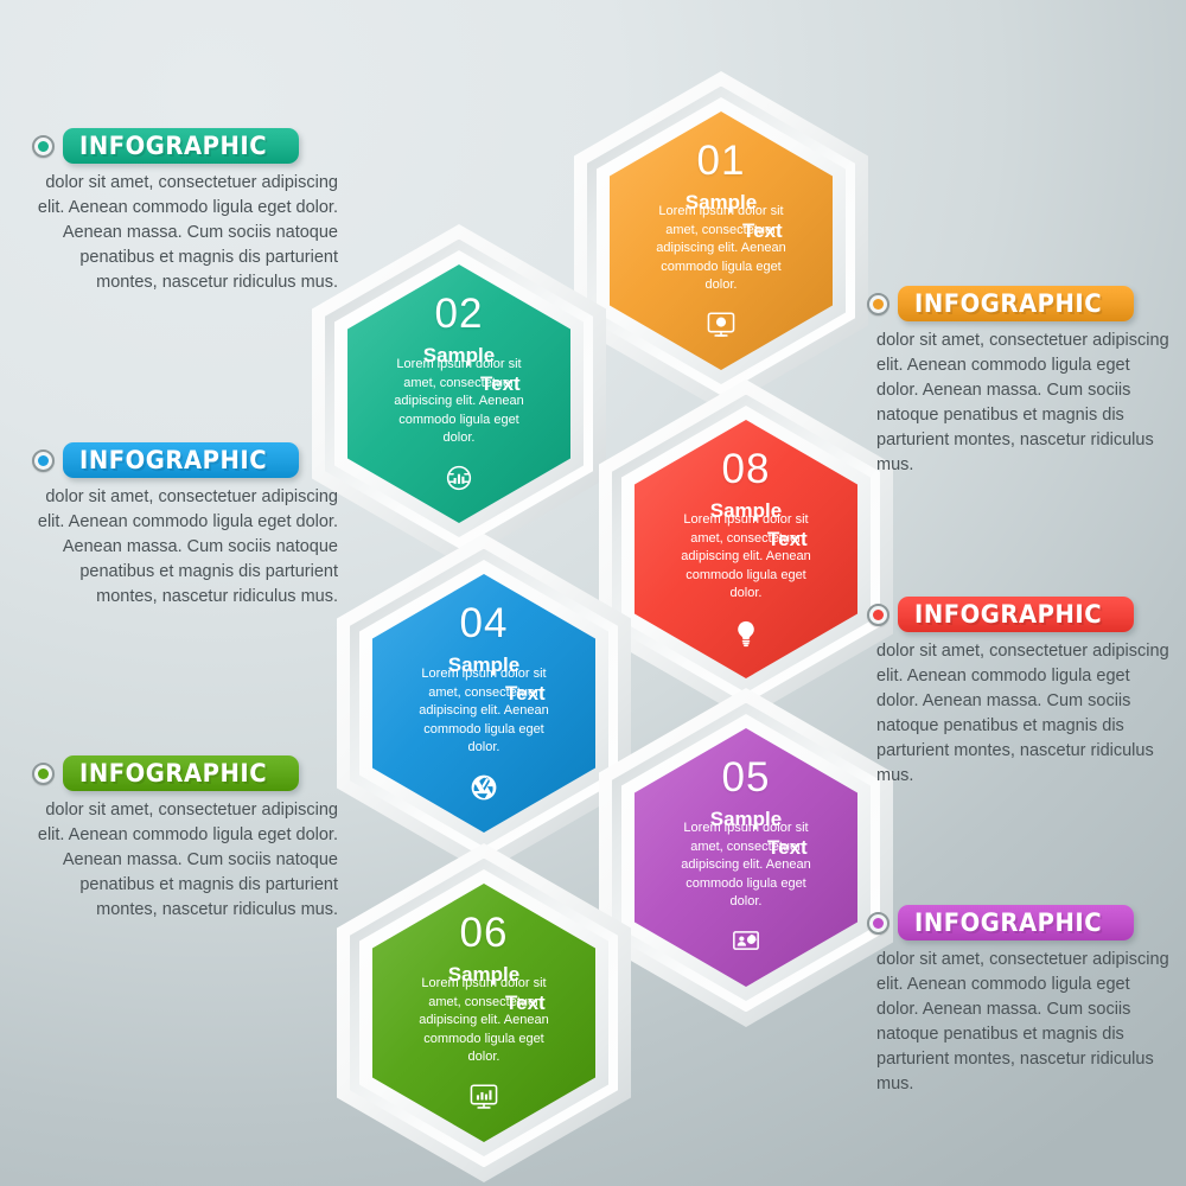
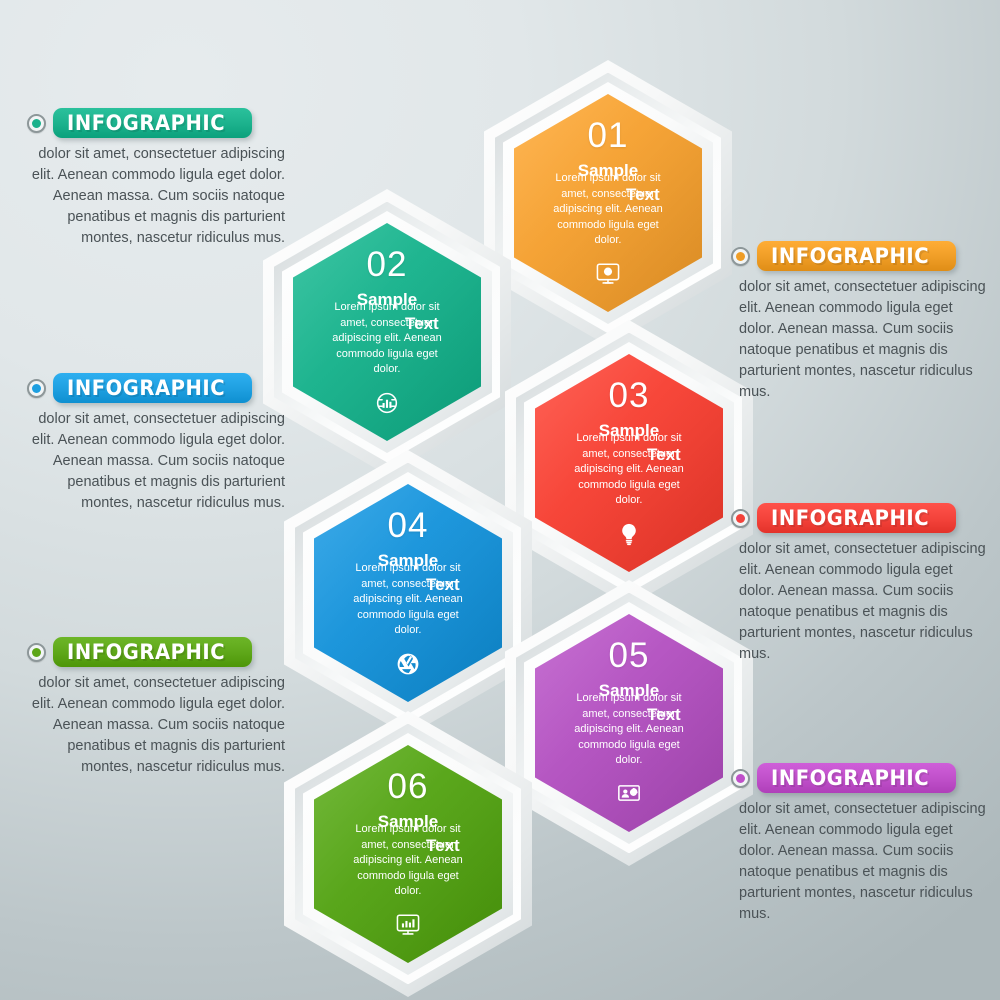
  01
  Sample
  Text
  Lorem ipsum dolor sit amet, consectetuer adipiscing elit. Aenean commodo ligula eget dolor.
  02
  Sample
  Text
  Lorem ipsum dolor sit amet, consectetuer adipiscing elit. Aenean commodo ligula eget dolor.
- 08
+ 03
  Sample
  Text
  Lorem ipsum dolor sit amet, consectetuer adipiscing elit. Aenean commodo ligula eget dolor.
  04
  Sample
  Text
  Lorem ipsum dolor sit amet, consectetuer adipiscing elit. Aenean commodo ligula eget dolor.
  05
  Sample
  Text
  Lorem ipsum dolor sit amet, consectetuer adipiscing elit. Aenean commodo ligula eget dolor.
  06
  Sample
  Text
  Lorem ipsum dolor sit amet, consectetuer adipiscing elit. Aenean commodo ligula eget dolor.
  INFOGRAPHIC
  dolor sit amet, consectetuer adipiscing elit. Aenean commodo ligula eget dolor. Aenean massa. Cum sociis natoque penatibus et magnis dis parturient montes, nascetur ridiculus mus.
  INFOGRAPHIC
  dolor sit amet, consectetuer adipiscing elit. Aenean commodo ligula eget dolor. Aenean massa. Cum sociis natoque penatibus et magnis dis parturient montes, nascetur ridiculus mus.
  INFOGRAPHIC
  dolor sit amet, consectetuer adipiscing elit. Aenean commodo ligula eget dolor. Aenean massa. Cum sociis natoque penatibus et magnis dis parturient montes, nascetur ridiculus mus.
  INFOGRAPHIC
  dolor sit amet, consectetuer adipiscing elit. Aenean commodo ligula eget dolor. Aenean massa. Cum sociis natoque penatibus et magnis dis parturient montes, nascetur ridiculus mus.
  INFOGRAPHIC
  dolor sit amet, consectetuer adipiscing elit. Aenean commodo ligula eget dolor. Aenean massa. Cum sociis natoque penatibus et magnis dis parturient montes, nascetur ridiculus mus.
  INFOGRAPHIC
  dolor sit amet, consectetuer adipiscing elit. Aenean commodo ligula eget dolor. Aenean massa. Cum sociis natoque penatibus et magnis dis parturient montes, nascetur ridiculus mus.
